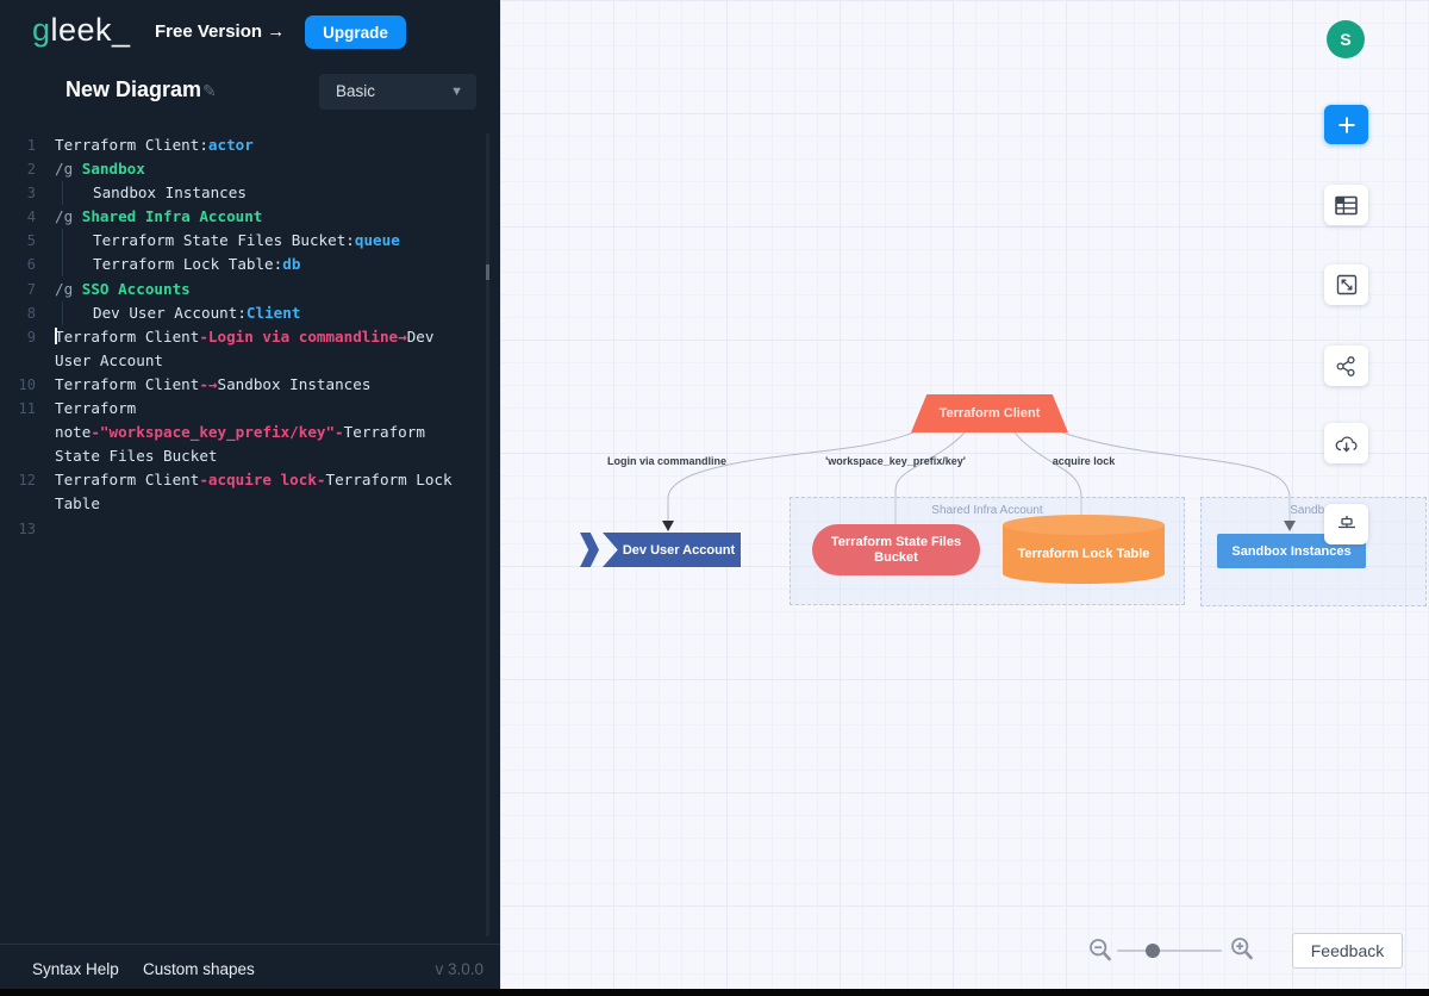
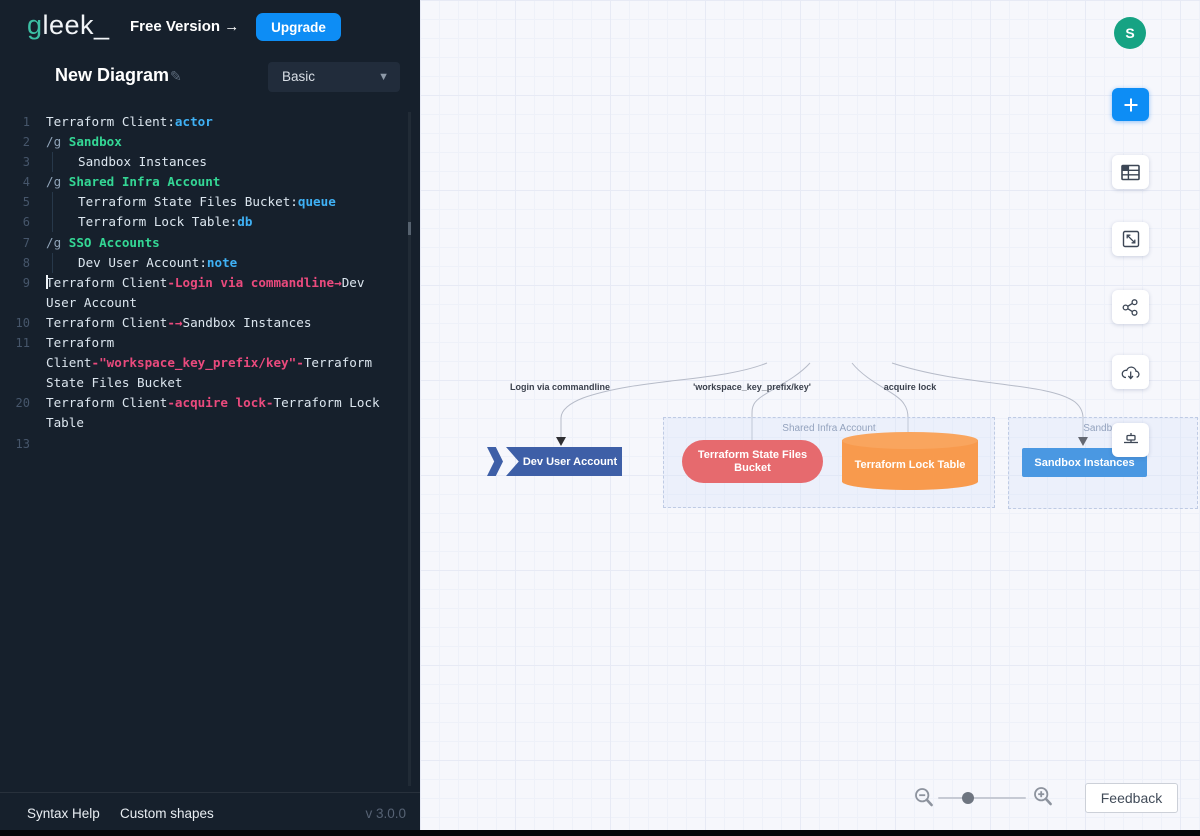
  gleek_
  Free Version →
  Upgrade
  New Diagram
  ✎
  Basic
  ▼
  1
  Terraform Client:actor
  2
  /g Sandbox
  3
  Sandbox Instances
  4
  /g Shared Infra Account
  5
  Terraform State Files Bucket:queue
  6
  Terraform Lock Table:db
  7
  /g SSO Accounts
  8
- Dev User Account:Client
+ Dev User Account:note
  9
  Terraform Client-Login via commandline→Dev
  User Account
  10
  Terraform Client-→Sandbox Instances
  11
  Terraform
- note-"workspace_key_prefix/key"-Terraform
+ Client-"workspace_key_prefix/key"-Terraform
  State Files Bucket
- 12
+ 20
  Terraform Client-acquire lock-Terraform Lock
  Table
  13
  Syntax Help
  Custom shapes
  v 3.0.0
  Shared Infra Account
  Sandb
  Login via commandline
  'workspace_key_prefix/key'
  acquire lock
- Terraform Client
  Dev User Account
  Terraform State Files
  Bucket
  Terraform Lock Table
  Sandbox Instances
  S
  Feedback
